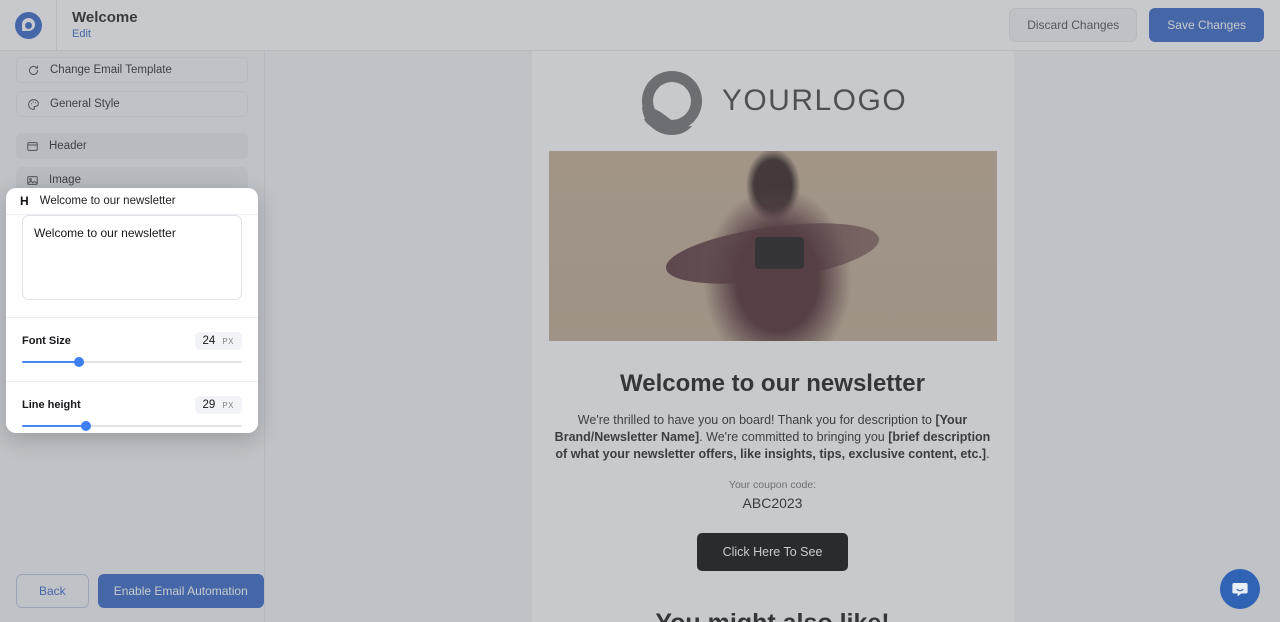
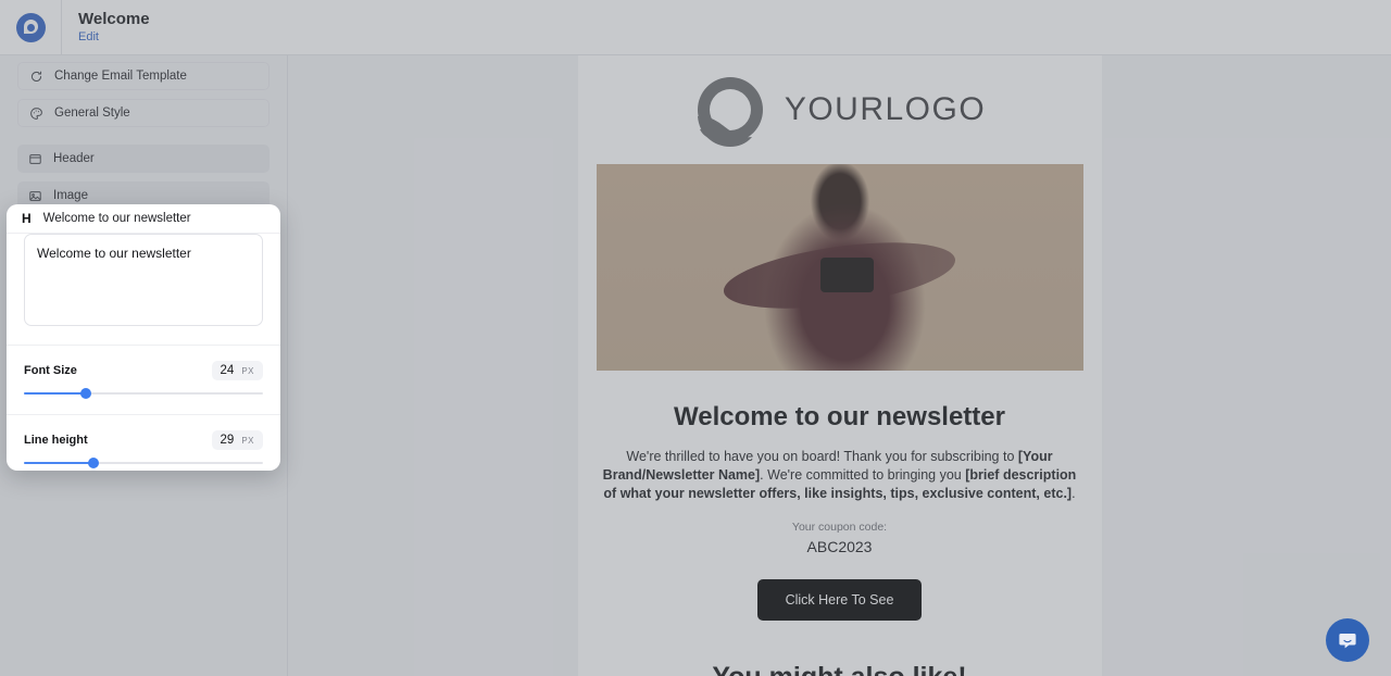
  Welcome
  Edit
- Discard Changes
- Save Changes
  Change Email Template
  General Style
  Header
  Image
- Back
- Enable Email Automation
  YOURLOGO
  Welcome to our newsletter
- We're thrilled to have you on board! Thank you for description to [Your Brand/Newsletter Name]. We're committed to bringing you [brief description of what your newsletter offers, like insights, tips, exclusive content, etc.].
+ We're thrilled to have you on board! Thank you for subscribing to [Your Brand/Newsletter Name]. We're committed to bringing you [brief description of what your newsletter offers, like insights, tips, exclusive content, etc.].
  Your coupon code:
  ABC2023
  Click Here To See
  H
  Welcome to our newsletter
  Welcome to our newsletter
  Font Size
  24
  PX
  Line height
  29
  PX
